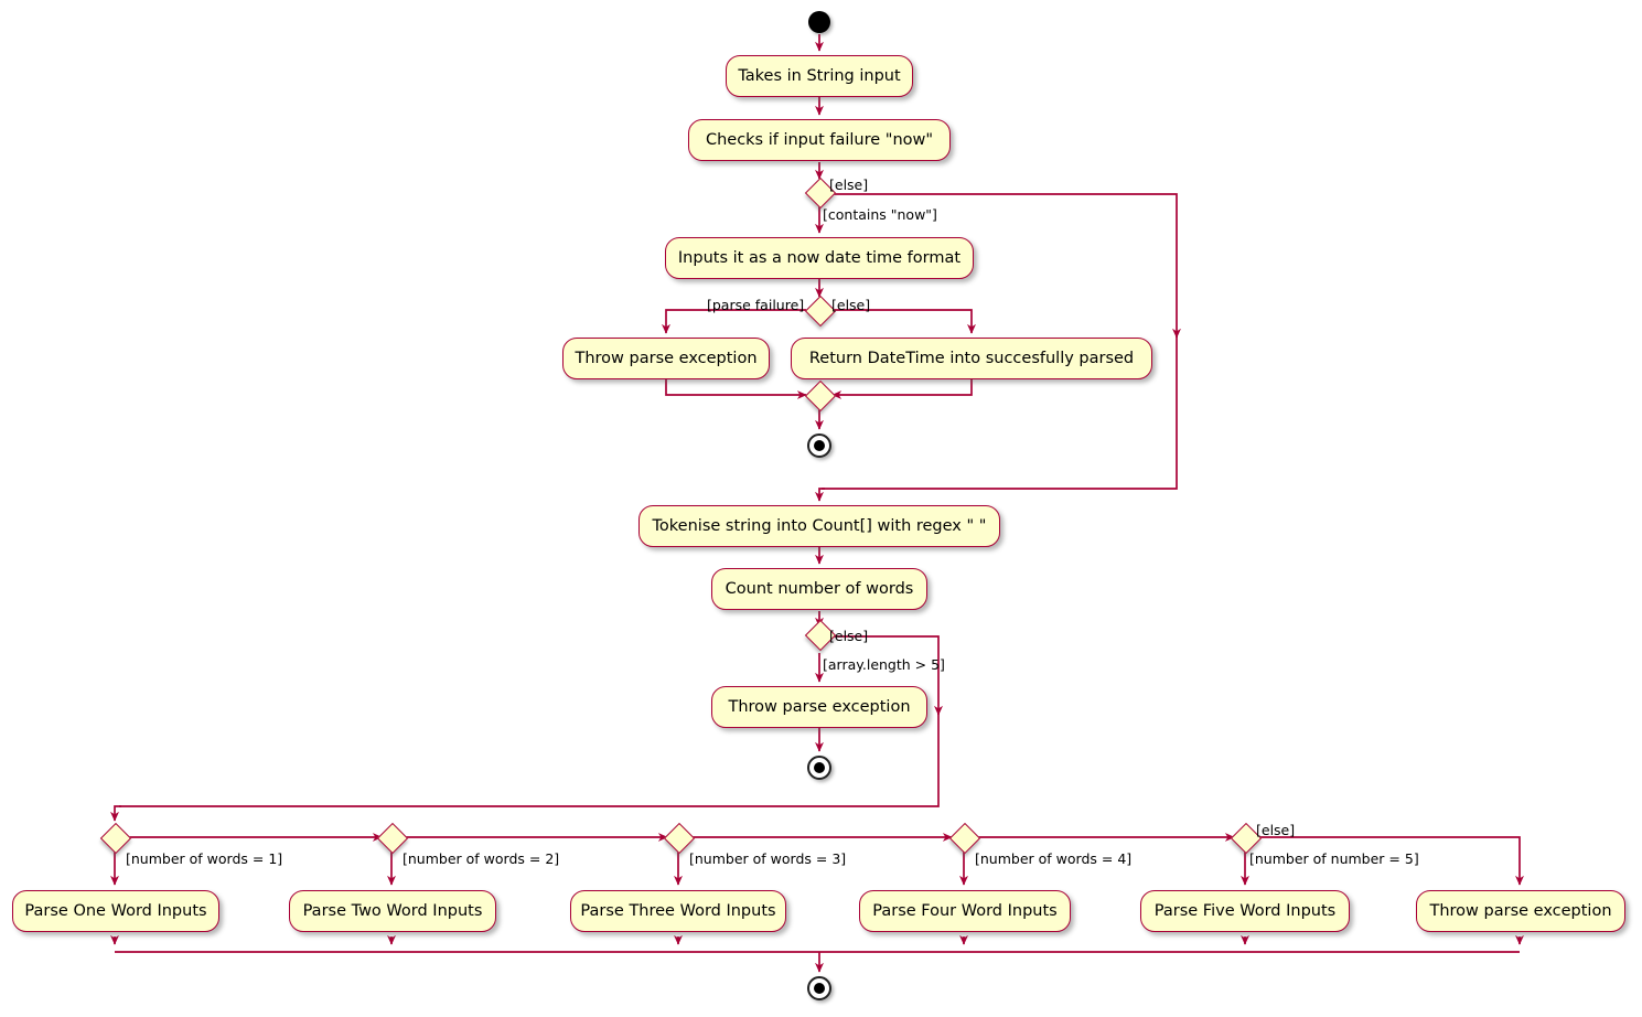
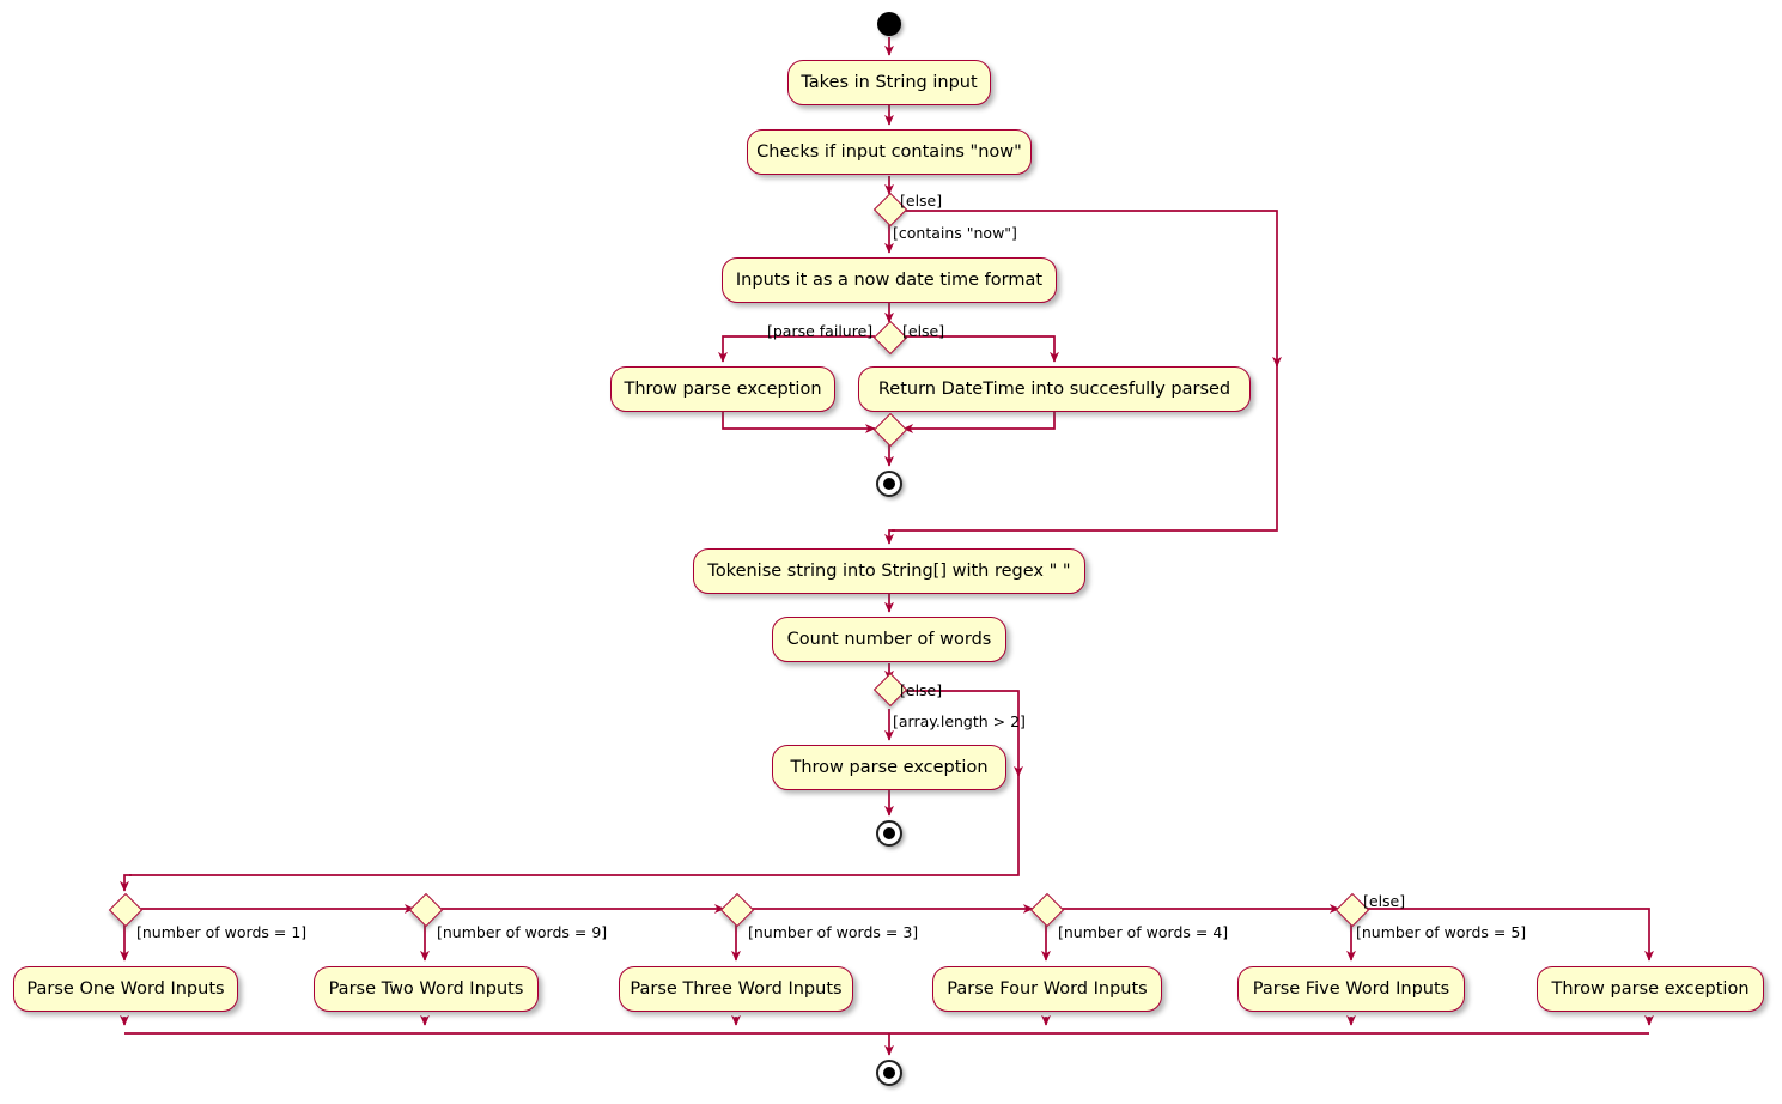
  Takes in String input
- Checks if input failure "now"
+ Checks if input contains "now"
  [else]
  [contains "now"]
  Inputs it as a now date time format
  [parse failure]
  [else]
  Throw parse exception
  Return DateTime into succesfully parsed
- Tokenise string into Count[] with regex " "
+ Tokenise string into String[] with regex " "
  Count number of words
  [else]
- [array.length > 5]
+ [array.length > 2]
  Throw parse exception
  [number of words = 1]
- [number of words = 2]
+ [number of words = 9]
  [number of words = 3]
  [number of words = 4]
  [else]
- [number of number = 5]
+ [number of words = 5]
  Parse One Word Inputs
  Parse Two Word Inputs
  Parse Three Word Inputs
  Parse Four Word Inputs
  Parse Five Word Inputs
  Throw parse exception
